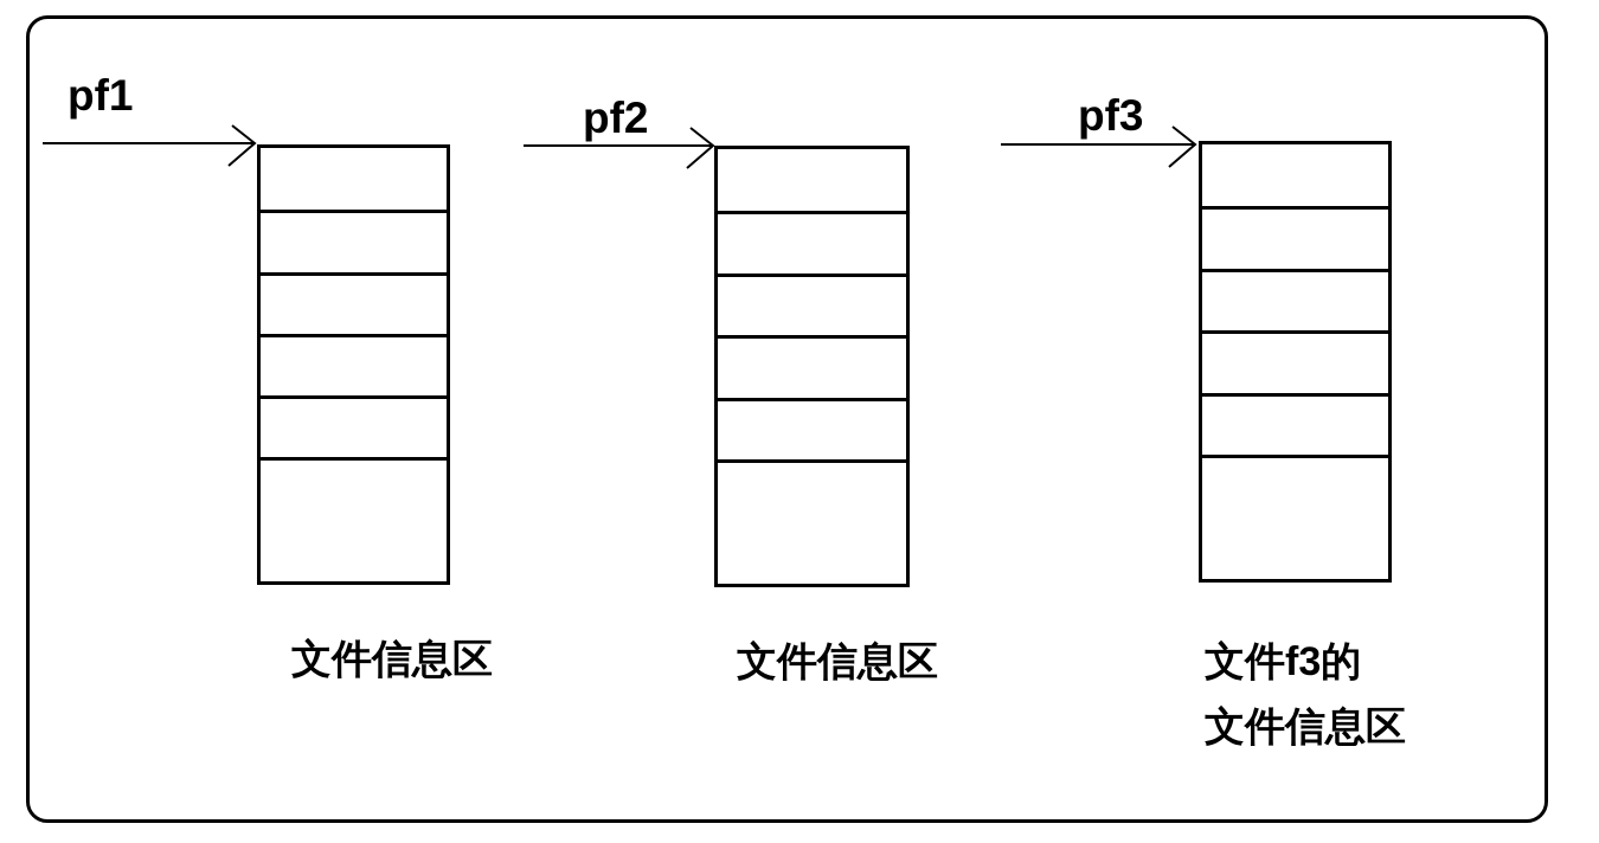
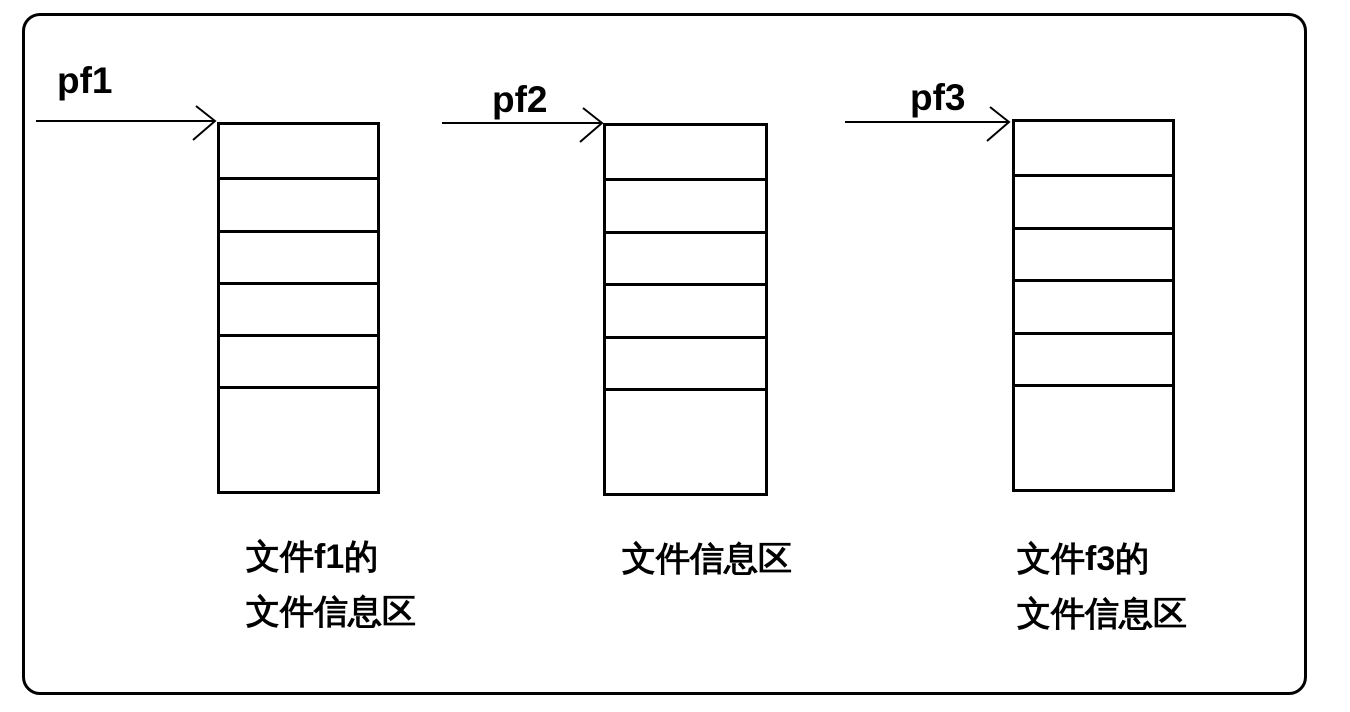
  pf1
+ 文件f1的
  文件信息区
  pf2
  文件信息区
  pf3
  文件f3的
  文件信息区
